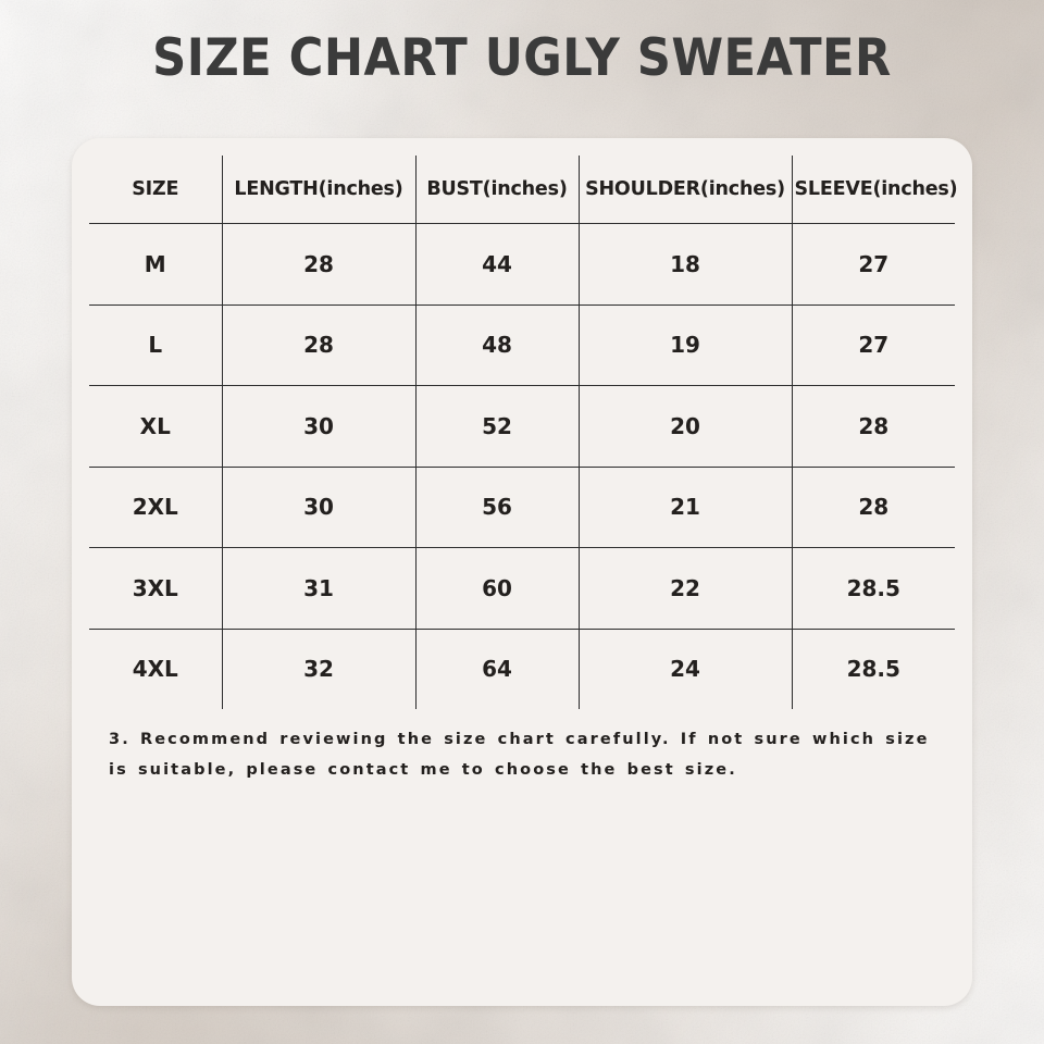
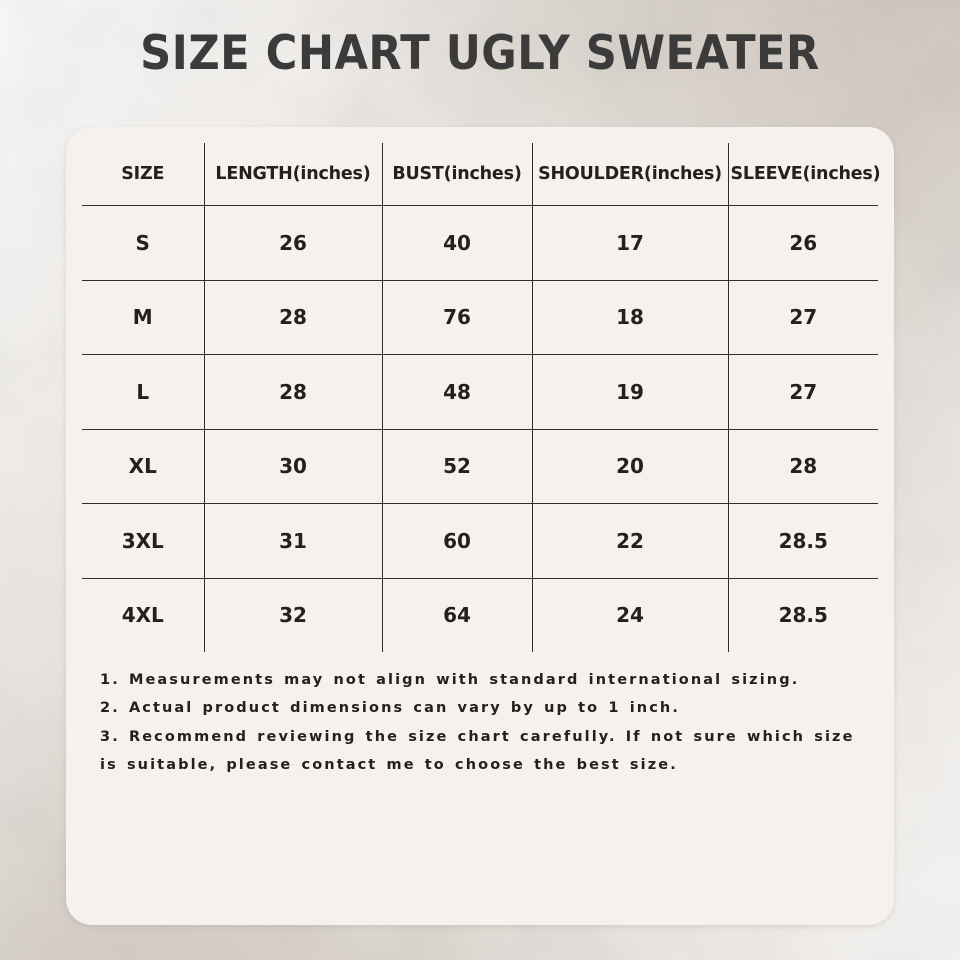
  SIZE CHART UGLY SWEATER
  SIZE	LENGTH(inches)	BUST(inches)	SHOULDER(inches)	SLEEVE(inches)
+ S	26	40	17	26
- M	28	44	18	27
+ M	28	76	18	27
  L	28	48	19	27
  XL	30	52	20	28
- 2XL	30	56	21	28
  3XL	31	60	22	28.5
  4XL	32	64	24	28.5
+ 1. Measurements may not align with standard international sizing.
+ 2. Actual product dimensions can vary by up to 1 inch.
  3. Recommend reviewing the size chart carefully. If not sure which size is suitable, please contact me to choose the best size.
